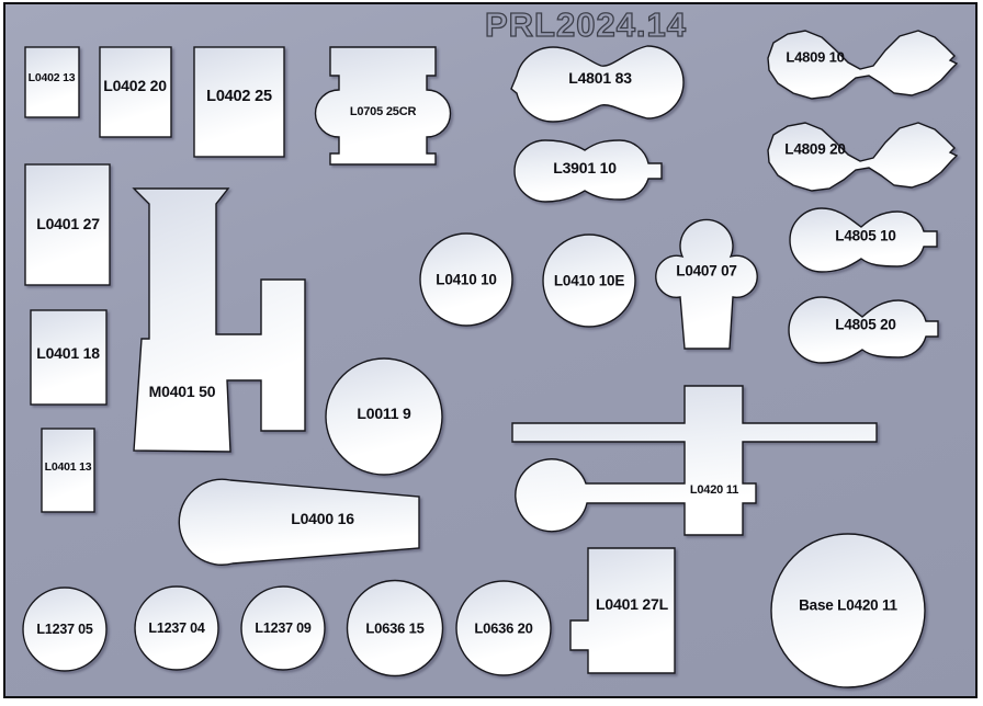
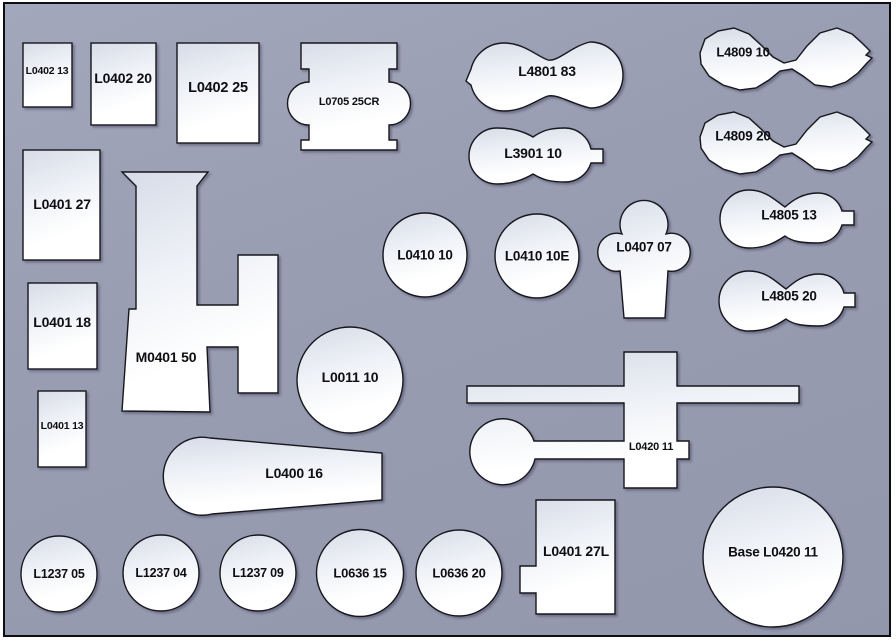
- PRL2024.14
  L0402 13
  L0402 20
  L0402 25
  L0705 25CR
  L4801 83
  L3901 10
  L4809 10
  L4809 20
  L0401 27
  M0401 50
  L0410 10
  L0410 10E
  L0407 07
- L4805 10
+ L4805 13
  L4805 20
  L0401 18
- L0011 9
+ L0011 10
  L0420 11
  L0401 13
  L0400 16
  L1237 05
  L1237 04
  L1237 09
  L0636 15
  L0636 20
  L0401 27L
  Base L0420 11
